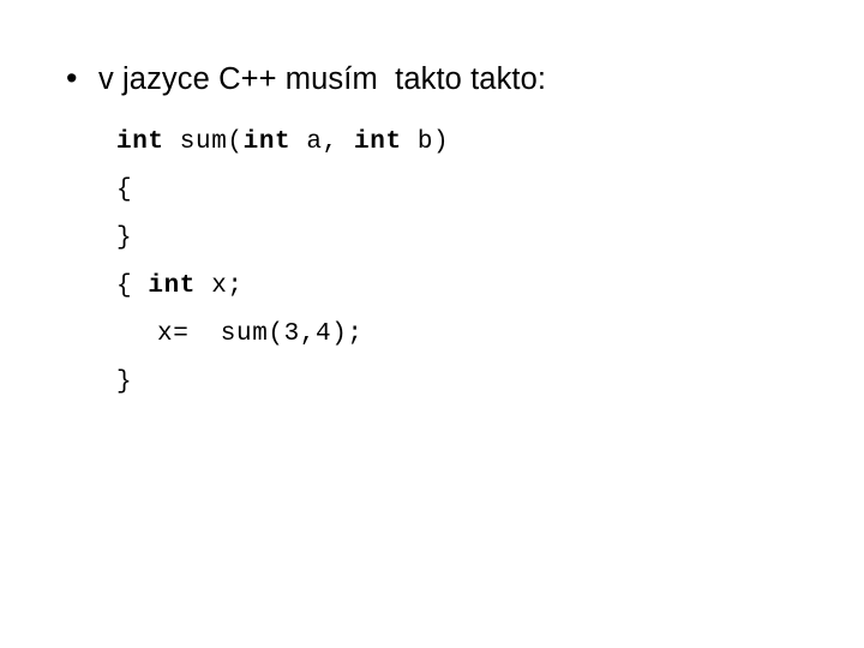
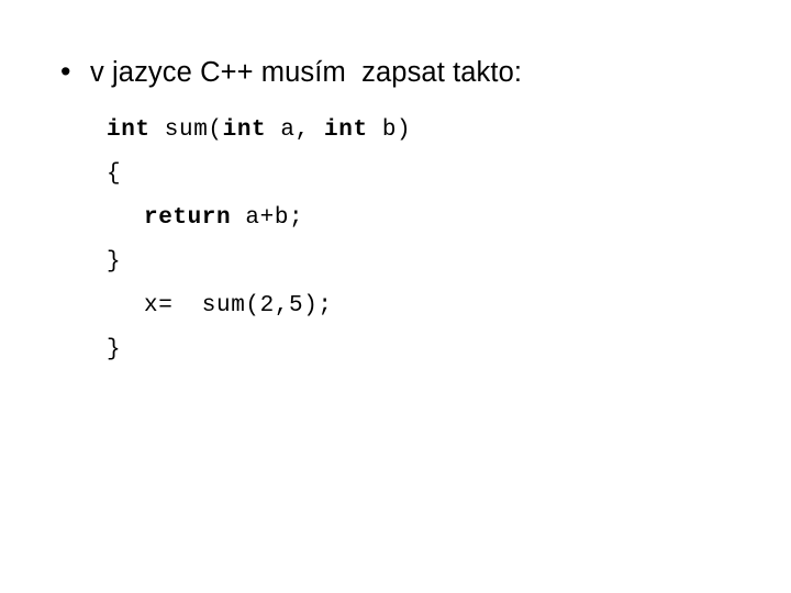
  •
- v jazyce C++ musím takto takto:
+ v jazyce C++ musím zapsat takto:
  int sum(int a, int b)
  {
+ return a+b;
  }
- { int x;
- x= sum(3,4);
+ x= sum(2,5);
  }
